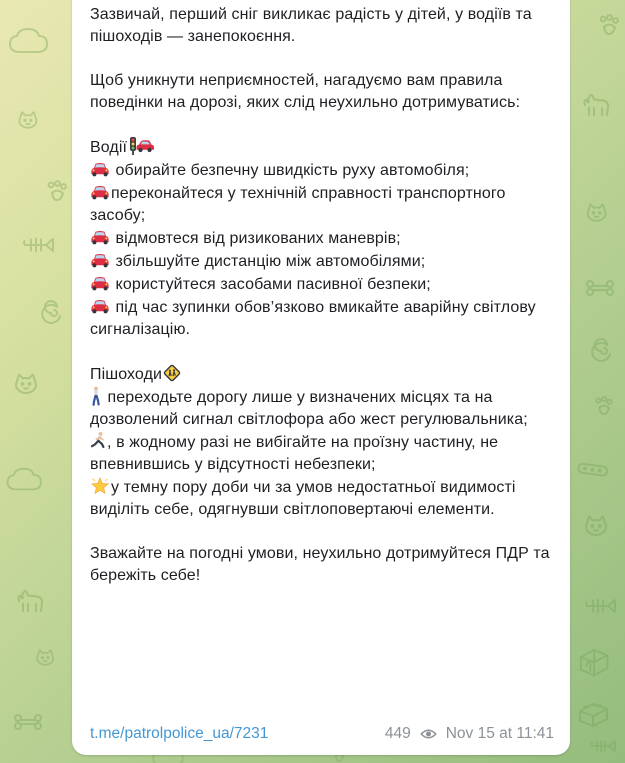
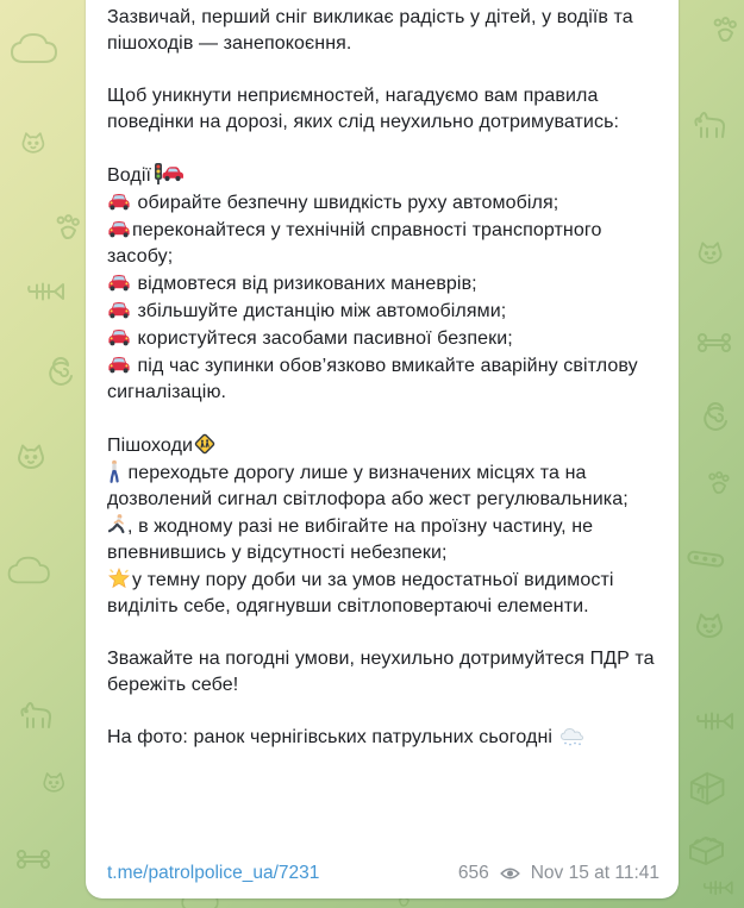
  Зазвичай, перший сніг викликає радість у дітей, у водіїв та пішоходів — занепокоєння.
  Щоб уникнути неприємностей, нагадуємо вам правила поведінки на дорозі, яких слід неухильно дотримуватись:
  Водії
  обирайте безпечну швидкість руху автомобіля;
  переконайтеся у технічній справності транспортного засобу;
  відмовтеся від ризикованих маневрів;
  збільшуйте дистанцію між автомобілями;
  користуйтеся засобами пасивної безпеки;
  під час зупинки обов’язково вмикайте аварійну світлову сигналізацію.
  Пішоходи
  переходьте дорогу лише у визначених місцях та на дозволений сигнал світлофора або жест регулювальника;
  , в жодному разі не вибігайте на проїзну частину, не впевнившись у відсутності небезпеки;
  у темну пору доби чи за умов недостатньої видимості виділіть себе, одягнувши світлоповертаючі елементи.
  Зважайте на погодні умови, неухильно дотримуйтеся ПДР та бережіть себе!
+ На фото: ранок чернігівських патрульних сьогодні
  t.me/patrolpolice_ua/7231
- 449
+ 656
  Nov 15 at 11:41
